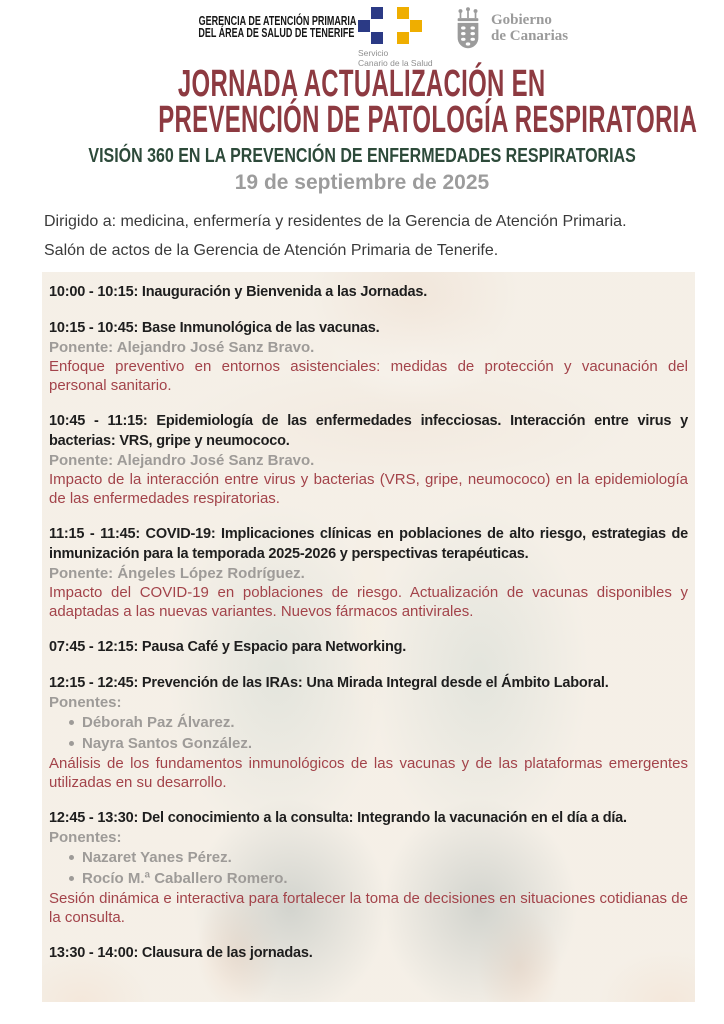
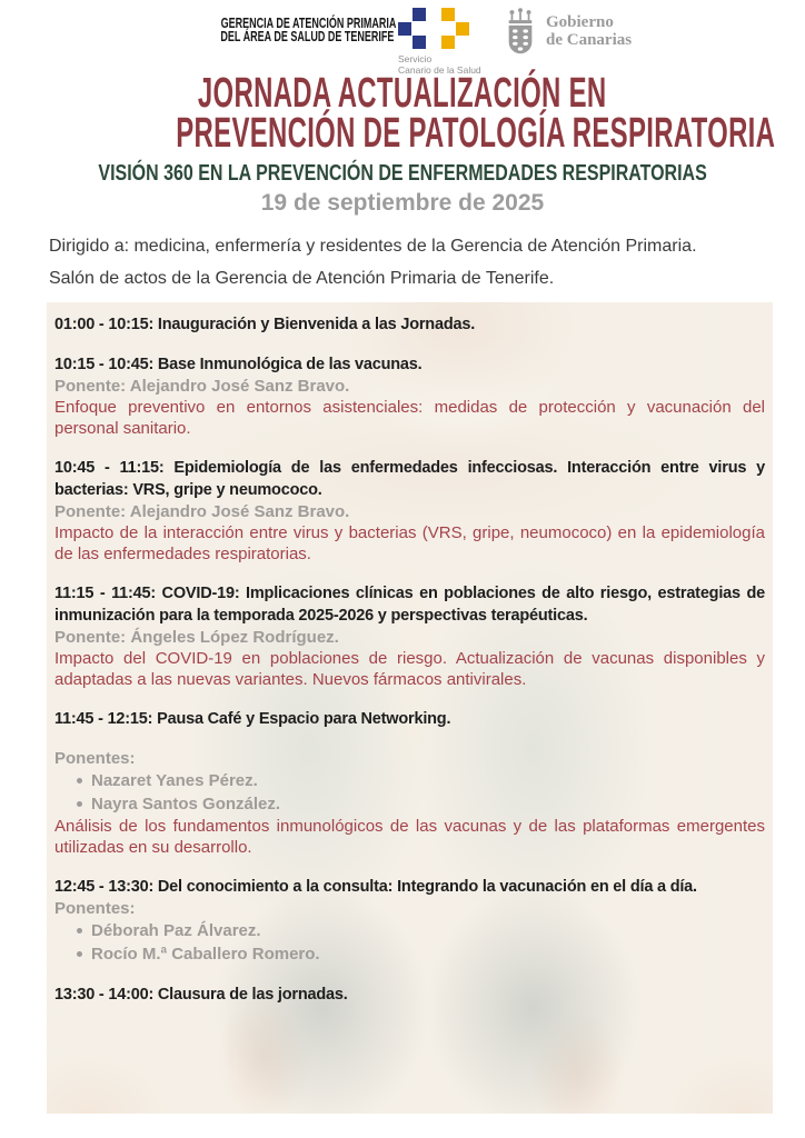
  GERENCIA DE ATENCIÓN PRIMARIA
  DEL ÁREA DE SALUD DE TENERIFE
  Servicio
  Canario de la Salud
  Gobierno
  de Canarias
  JORNADA ACTUALIZACIÓN EN
  PREVENCIÓN DE PATOLOGÍA RESPIRATORIA
  VISIÓN 360 EN LA PREVENCIÓN DE ENFERMEDADES RESPIRATORIAS
  19 de septiembre de 2025
  Dirigido a: medicina, enfermería y residentes de la Gerencia de Atención Primaria.
  Salón de actos de la Gerencia de Atención Primaria de Tenerife.
- 10:00 - 10:15: Inauguración y Bienvenida a las Jornadas.
+ 01:00 - 10:15: Inauguración y Bienvenida a las Jornadas.
  10:15 - 10:45: Base Inmunológica de las vacunas.
  Ponente: Alejandro José Sanz Bravo.
  Enfoque preventivo en entornos asistenciales: medidas de protección y vacunación del personal sanitario.
  10:45 - 11:15: Epidemiología de las enfermedades infecciosas. Interacción entre virus y bacterias: VRS, gripe y neumococo.
  Ponente: Alejandro José Sanz Bravo.
  Impacto de la interacción entre virus y bacterias (VRS, gripe, neumococo) en la epidemiología de las enfermedades respiratorias.
  11:15 - 11:45: COVID-19: Implicaciones clínicas en poblaciones de alto riesgo, estrategias de inmunización para la temporada 2025-2026 y perspectivas terapéuticas.
  Ponente: Ángeles López Rodríguez.
  Impacto del COVID-19 en poblaciones de riesgo. Actualización de vacunas disponibles y adaptadas a las nuevas variantes. Nuevos fármacos antivirales.
- 07:45 - 12:15: Pausa Café y Espacio para Networking.
+ 11:45 - 12:15: Pausa Café y Espacio para Networking.
- 12:15 - 12:45: Prevención de las IRAs: Una Mirada Integral desde el Ámbito Laboral.
  Ponentes:
- Déborah Paz Álvarez.
+ Nazaret Yanes Pérez.
  Nayra Santos González.
  Análisis de los fundamentos inmunológicos de las vacunas y de las plataformas emergentes utilizadas en su desarrollo.
  12:45 - 13:30: Del conocimiento a la consulta: Integrando la vacunación en el día a día.
  Ponentes:
- Nazaret Yanes Pérez.
+ Déborah Paz Álvarez.
  Rocío M.ª Caballero Romero.
- Sesión dinámica e interactiva para fortalecer la toma de decisiones en situaciones cotidianas de la consulta.
  13:30 - 14:00: Clausura de las jornadas.
